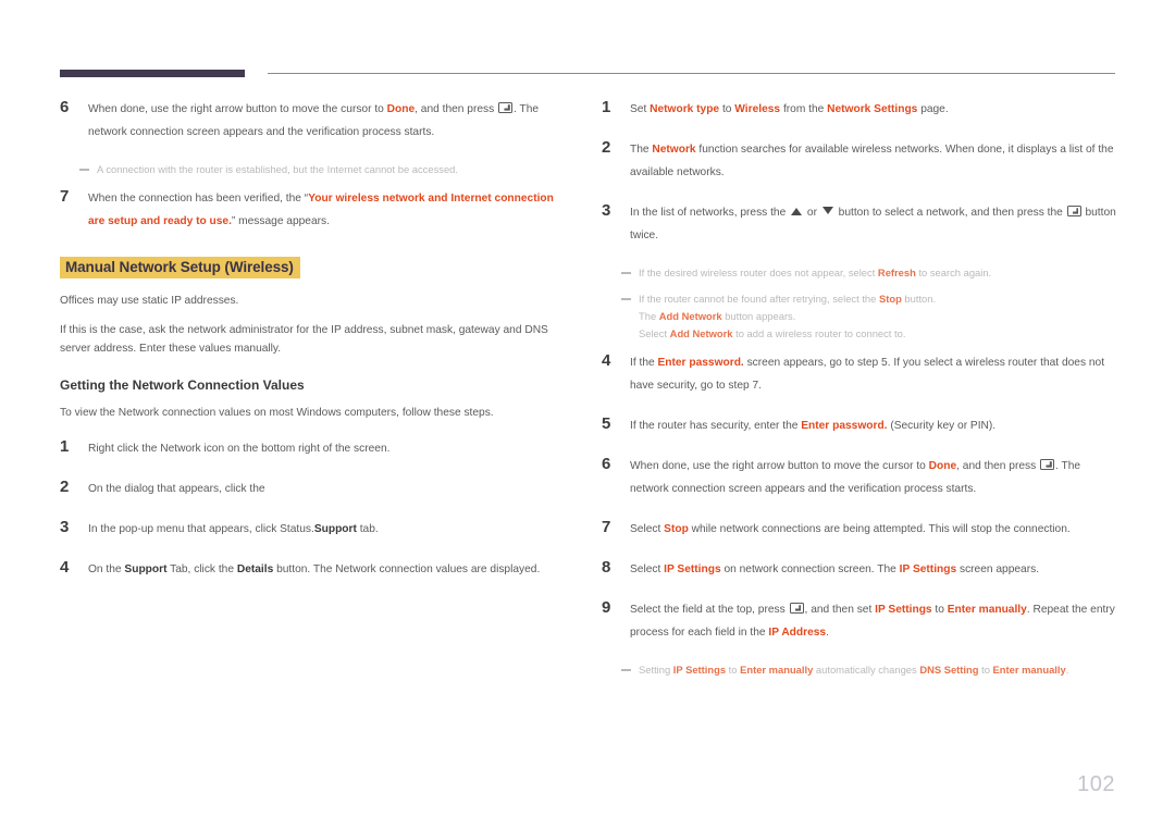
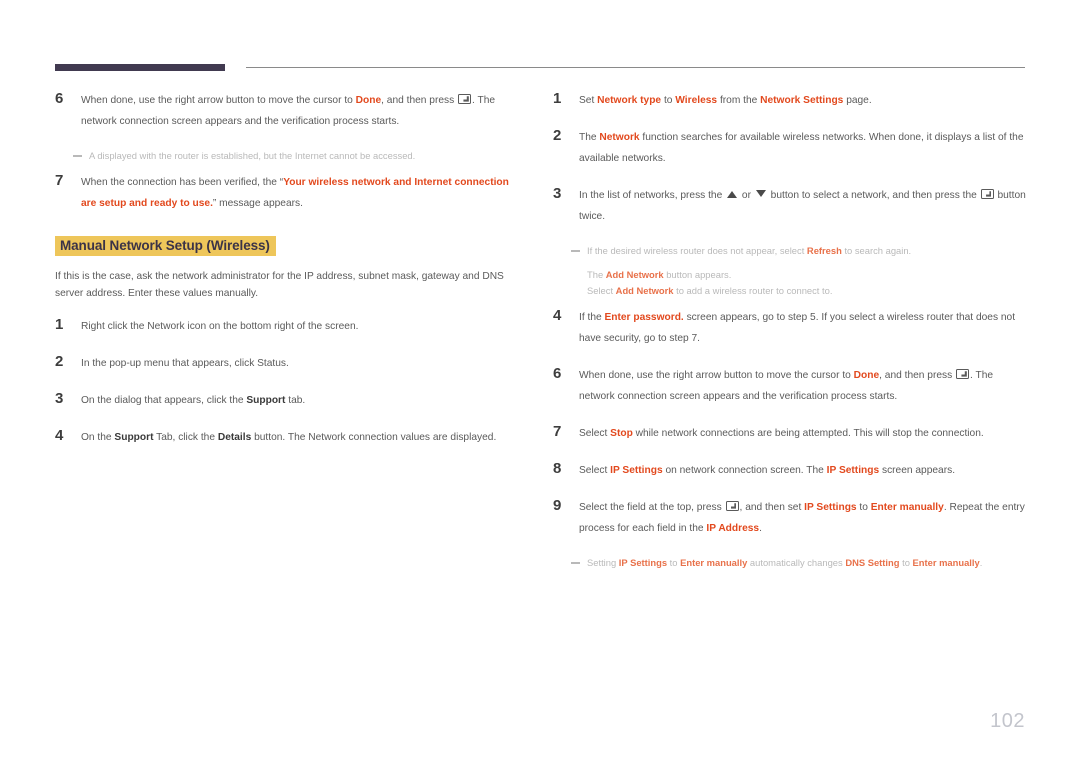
  6
  When done, use the right arrow button to move the cursor to Done, and then press . The
  network connection screen appears and the verification process starts.
- A connection with the router is established, but the Internet cannot be accessed.
+ A displayed with the router is established, but the Internet cannot be accessed.
  7
  When the connection has been verified, the “Your wireless network and Internet connection
  are setup and ready to use.” message appears.
  Manual Network Setup (Wireless)
- Offices may use static IP addresses.
  If this is the case, ask the network administrator for the IP address, subnet mask, gateway and DNS server address. Enter these values manually.
- Getting the Network Connection Values
- To view the Network connection values on most Windows computers, follow these steps.
  1
  Right click the Network icon on the bottom right of the screen.
  2
- On the dialog that appears, click the
+ In the pop-up menu that appears, click Status.
  3
- In the pop-up menu that appears, click Status.Support tab.
+ On the dialog that appears, click the Support tab.
  4
  On the Support Tab, click the Details button. The Network connection values are displayed.
  1
  Set Network type to Wireless from the Network Settings page.
  2
  The Network function searches for available wireless networks. When done, it displays a list of the
  available networks.
  3
  In the list of networks, press the or button to select a network, and then press the button
  twice.
  If the desired wireless router does not appear, select Refresh to search again.
- If the router cannot be found after retrying, select the Stop button.
  The Add Network button appears.
  Select Add Network to add a wireless router to connect to.
  4
  If the Enter password. screen appears, go to step 5. If you select a wireless router that does not
  have security, go to step 7.
- 5
- If the router has security, enter the Enter password. (Security key or PIN).
  6
  When done, use the right arrow button to move the cursor to Done, and then press . The
  network connection screen appears and the verification process starts.
  7
  Select Stop while network connections are being attempted. This will stop the connection.
  8
  Select IP Settings on network connection screen. The IP Settings screen appears.
  9
  Select the field at the top, press , and then set IP Settings to Enter manually. Repeat the entry
  process for each field in the IP Address.
  Setting IP Settings to Enter manually automatically changes DNS Setting to Enter manually.
  102
